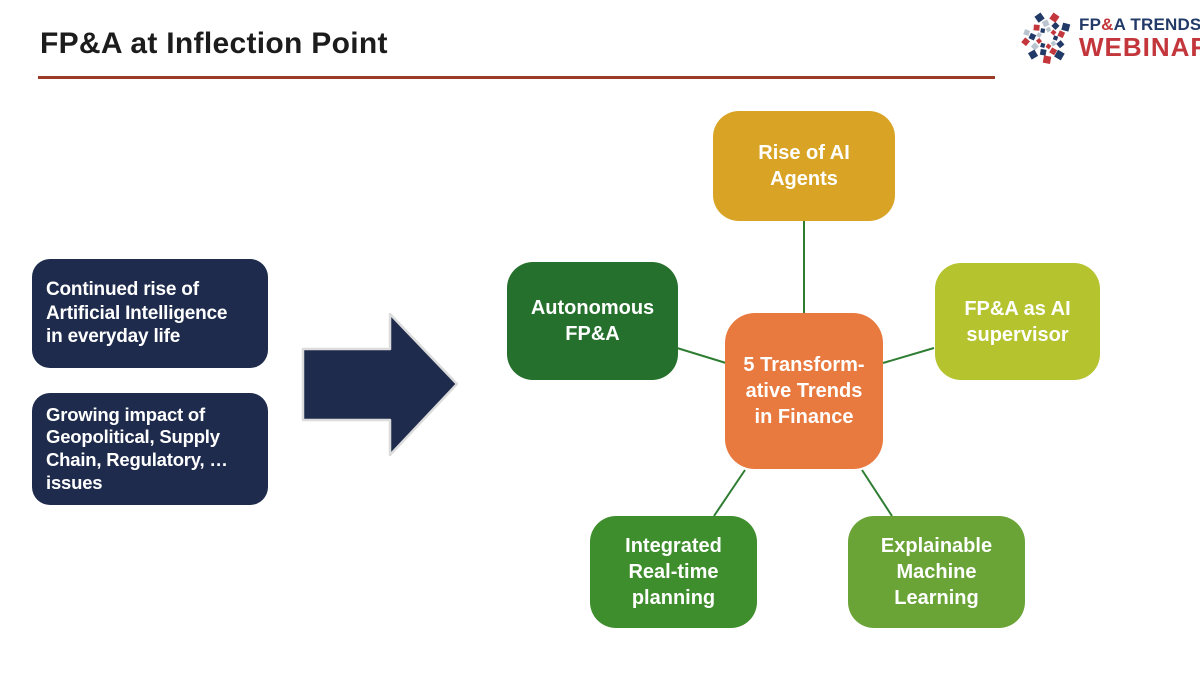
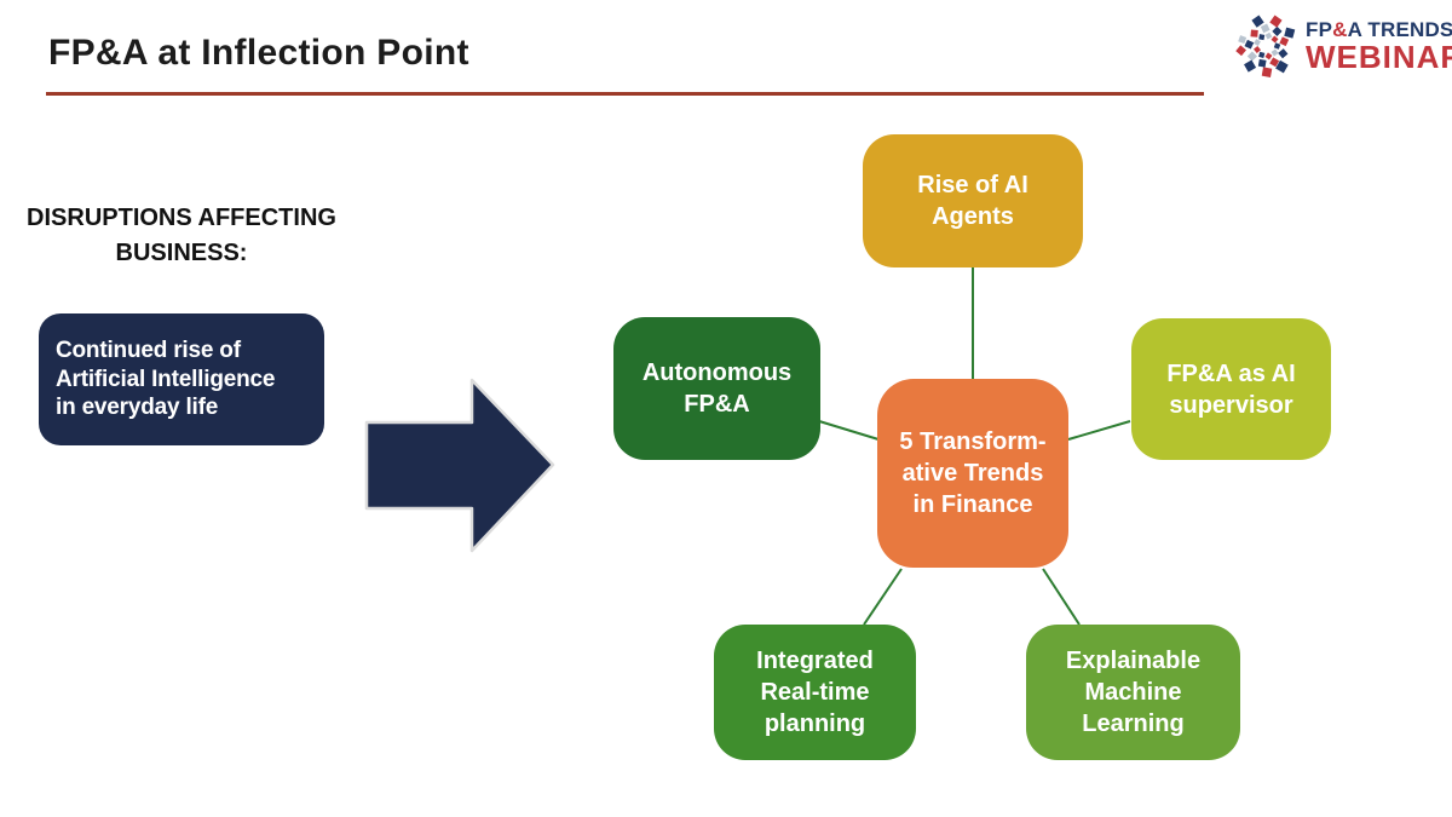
  FP&A at Inflection Point
  FP&A TRENDS
  WEBINA
+ DISRUPTIONS AFFECTING
+ BUSINESS:
  Continued rise of
  Artificial Intelligence
  in everyday life
- Growing impact of
- Geopolitical, Supply
- Chain, Regulatory, …
- issues
  Rise of AI
  Agents
  FP&A as AI
  supervisor
  Explainable
  Machine
  Learning
  Integrated
  Real-time
  planning
  Autonomous
  FP&A
  5 Transform-
  ative Trends
  in Finance
